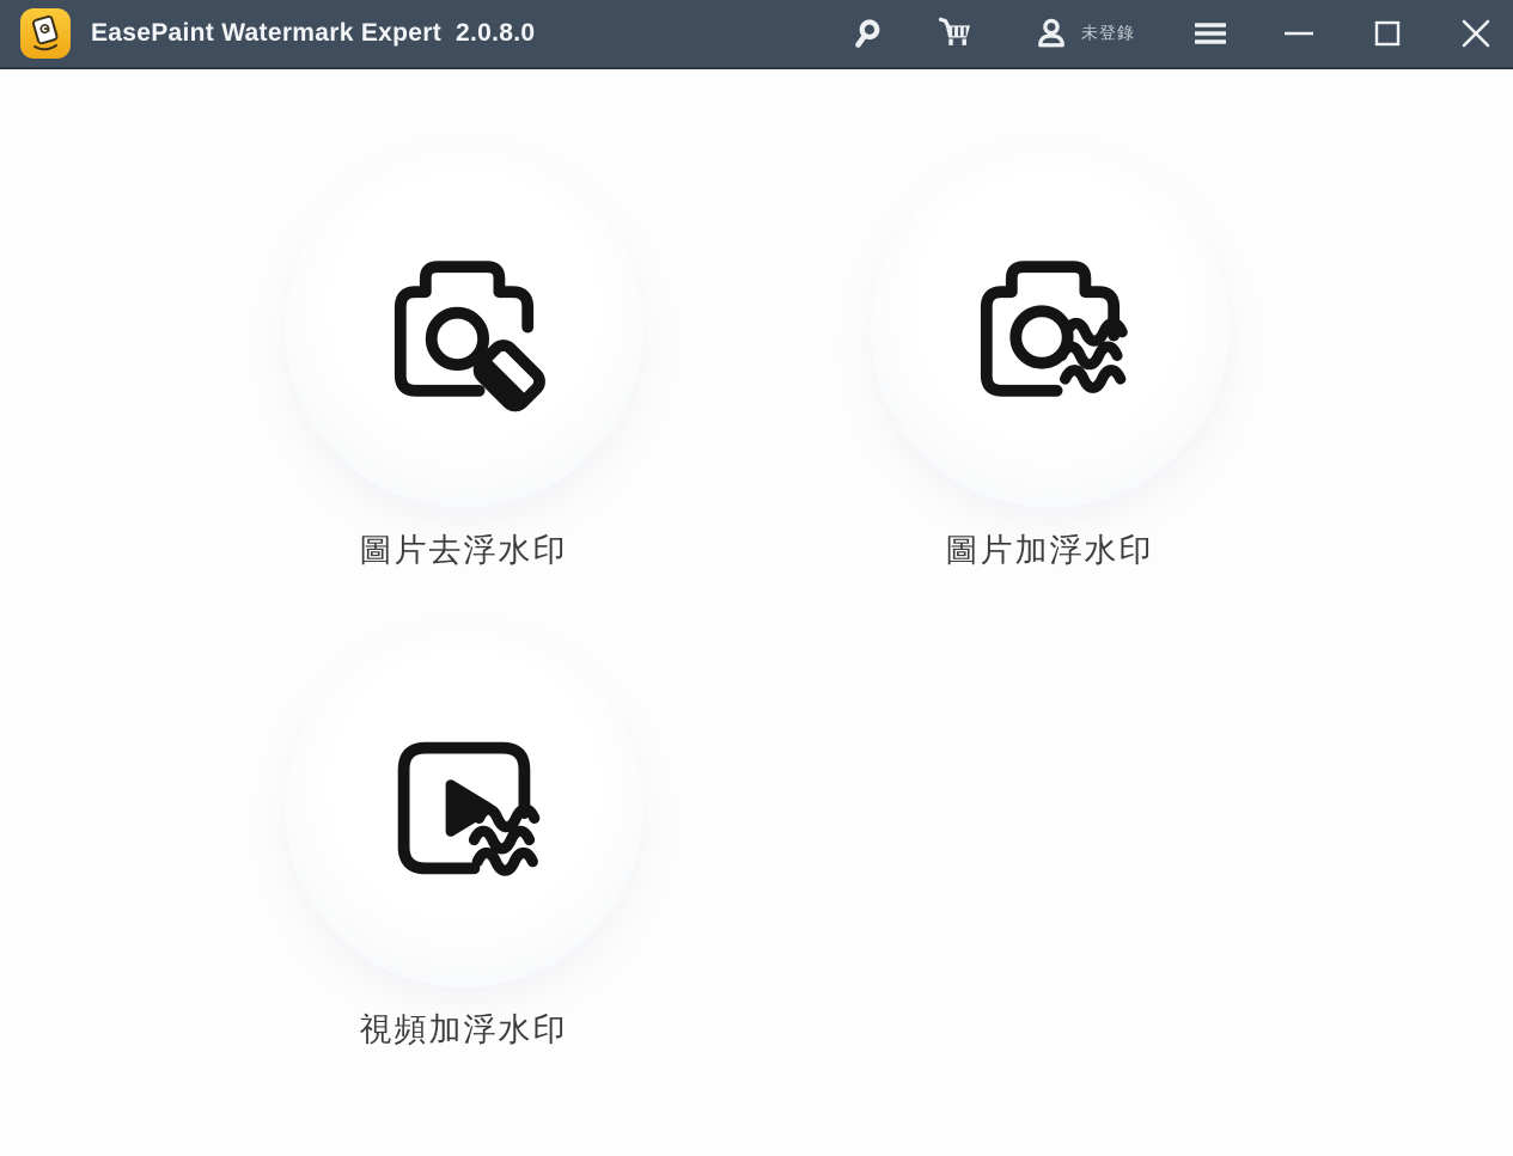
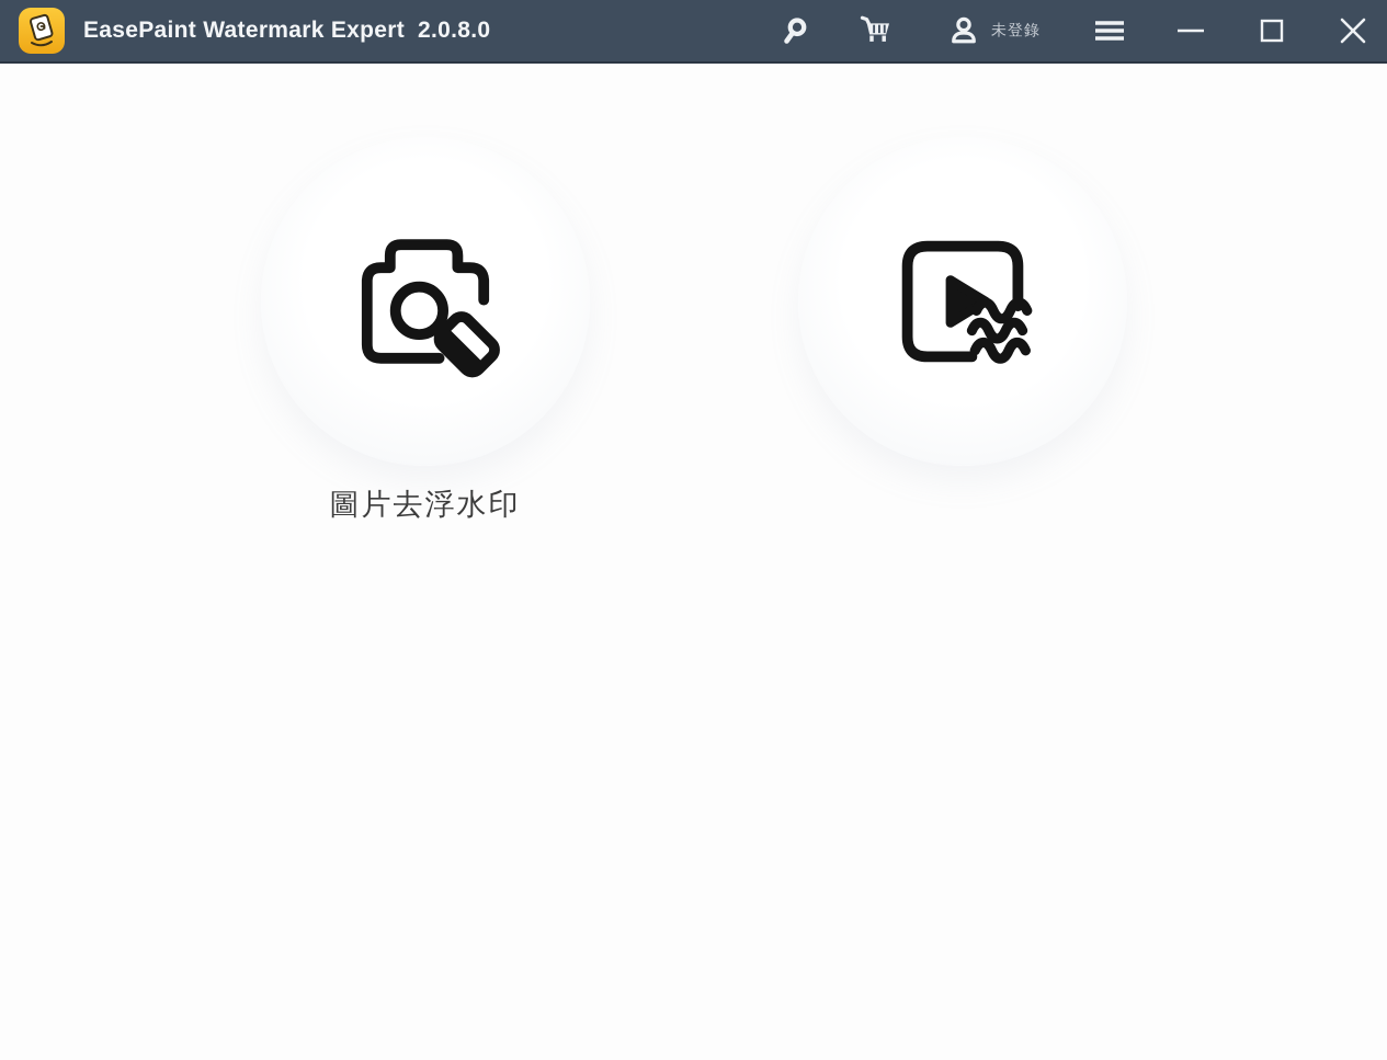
  EasePaint Watermark Expert 2.0.8.0
  未登錄
  圖片去浮水印
- 圖片加浮水印
- 視頻加浮水印
